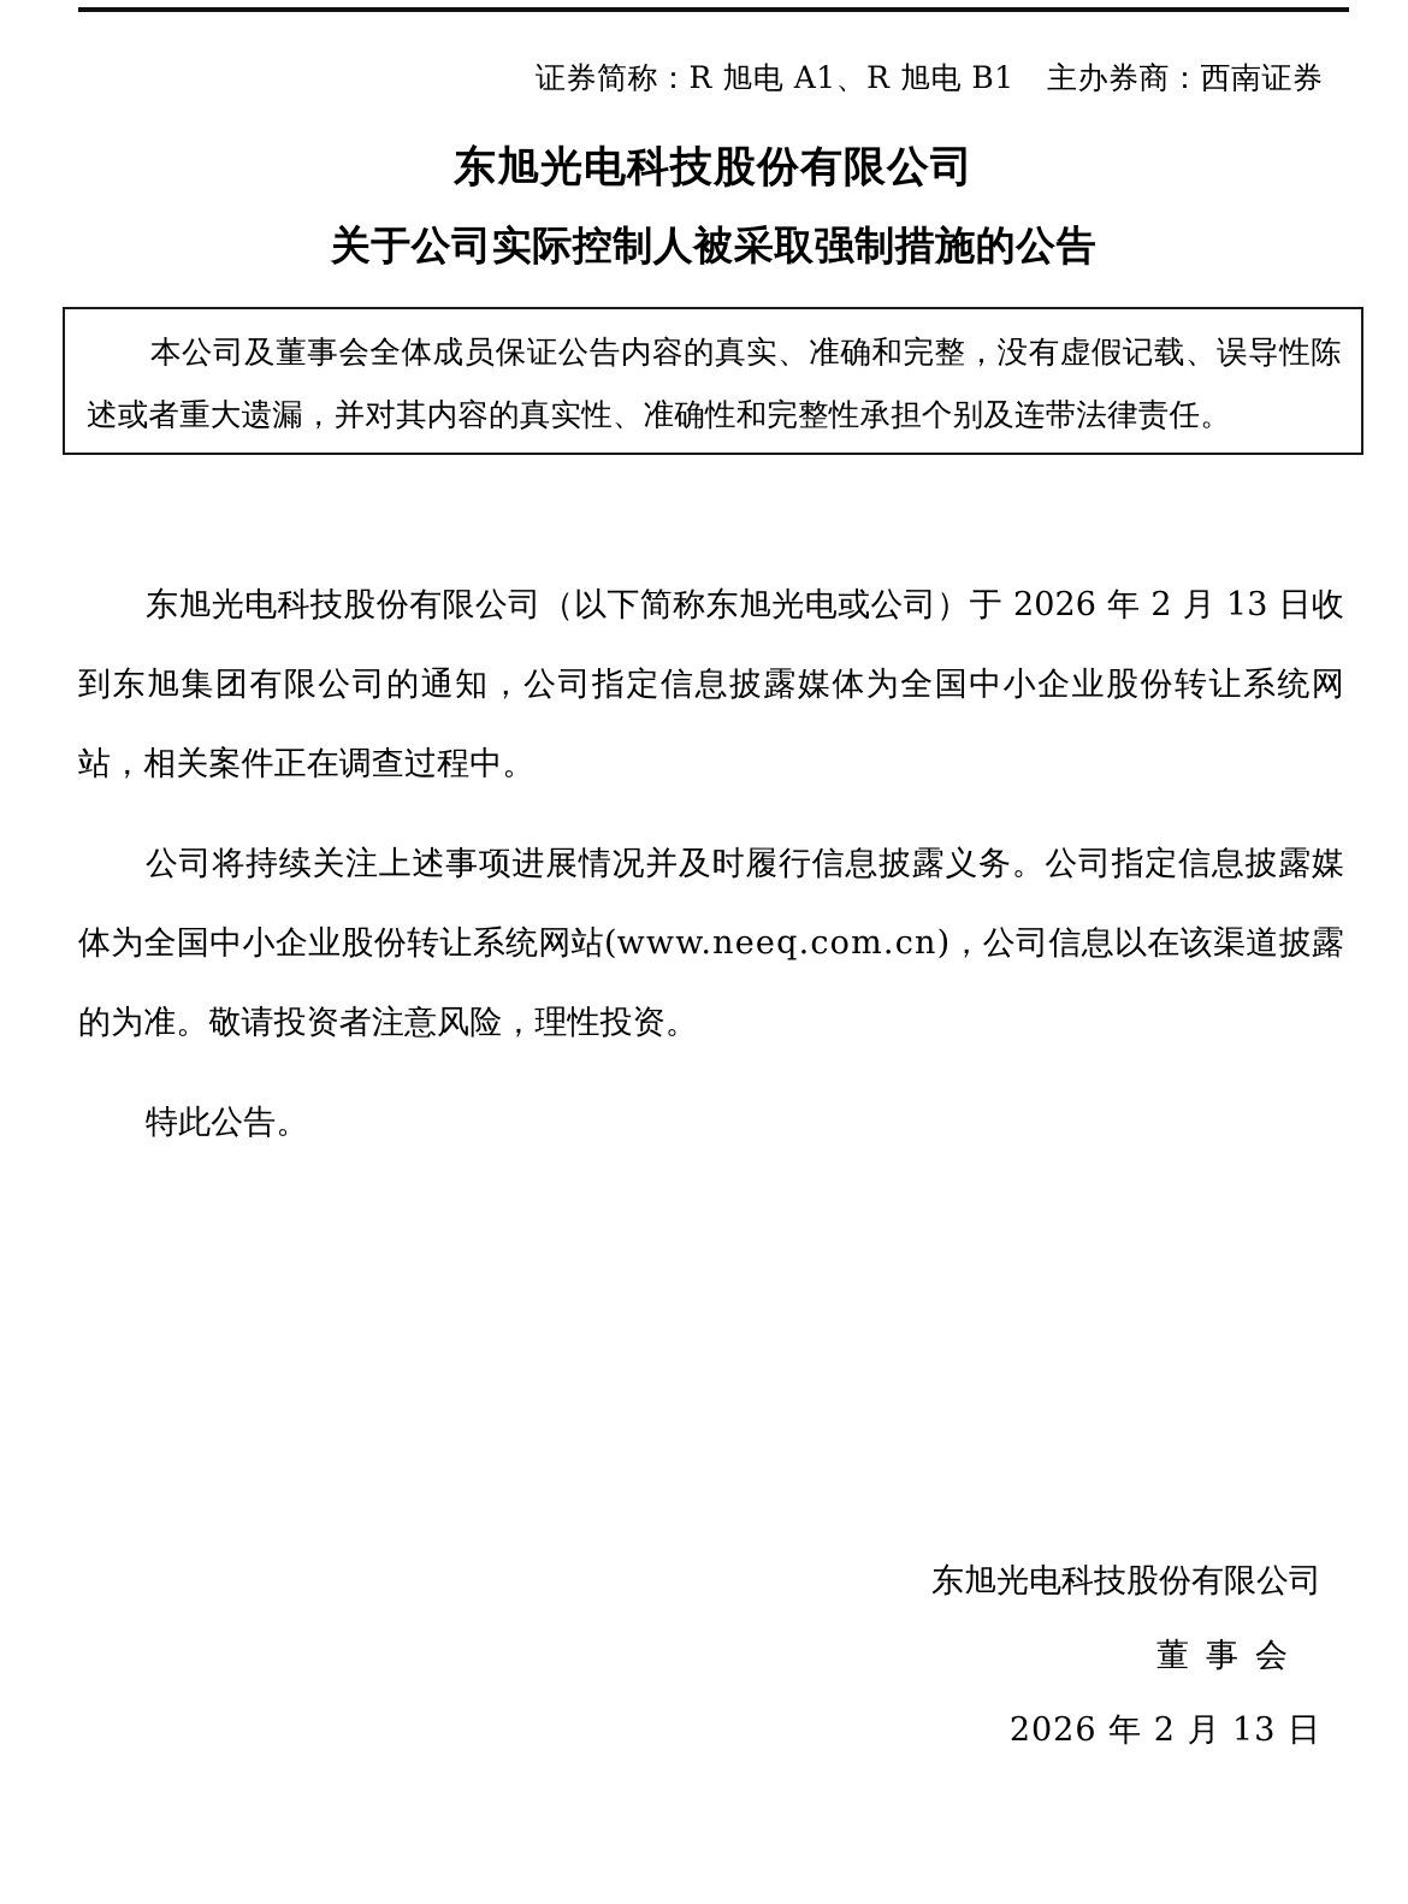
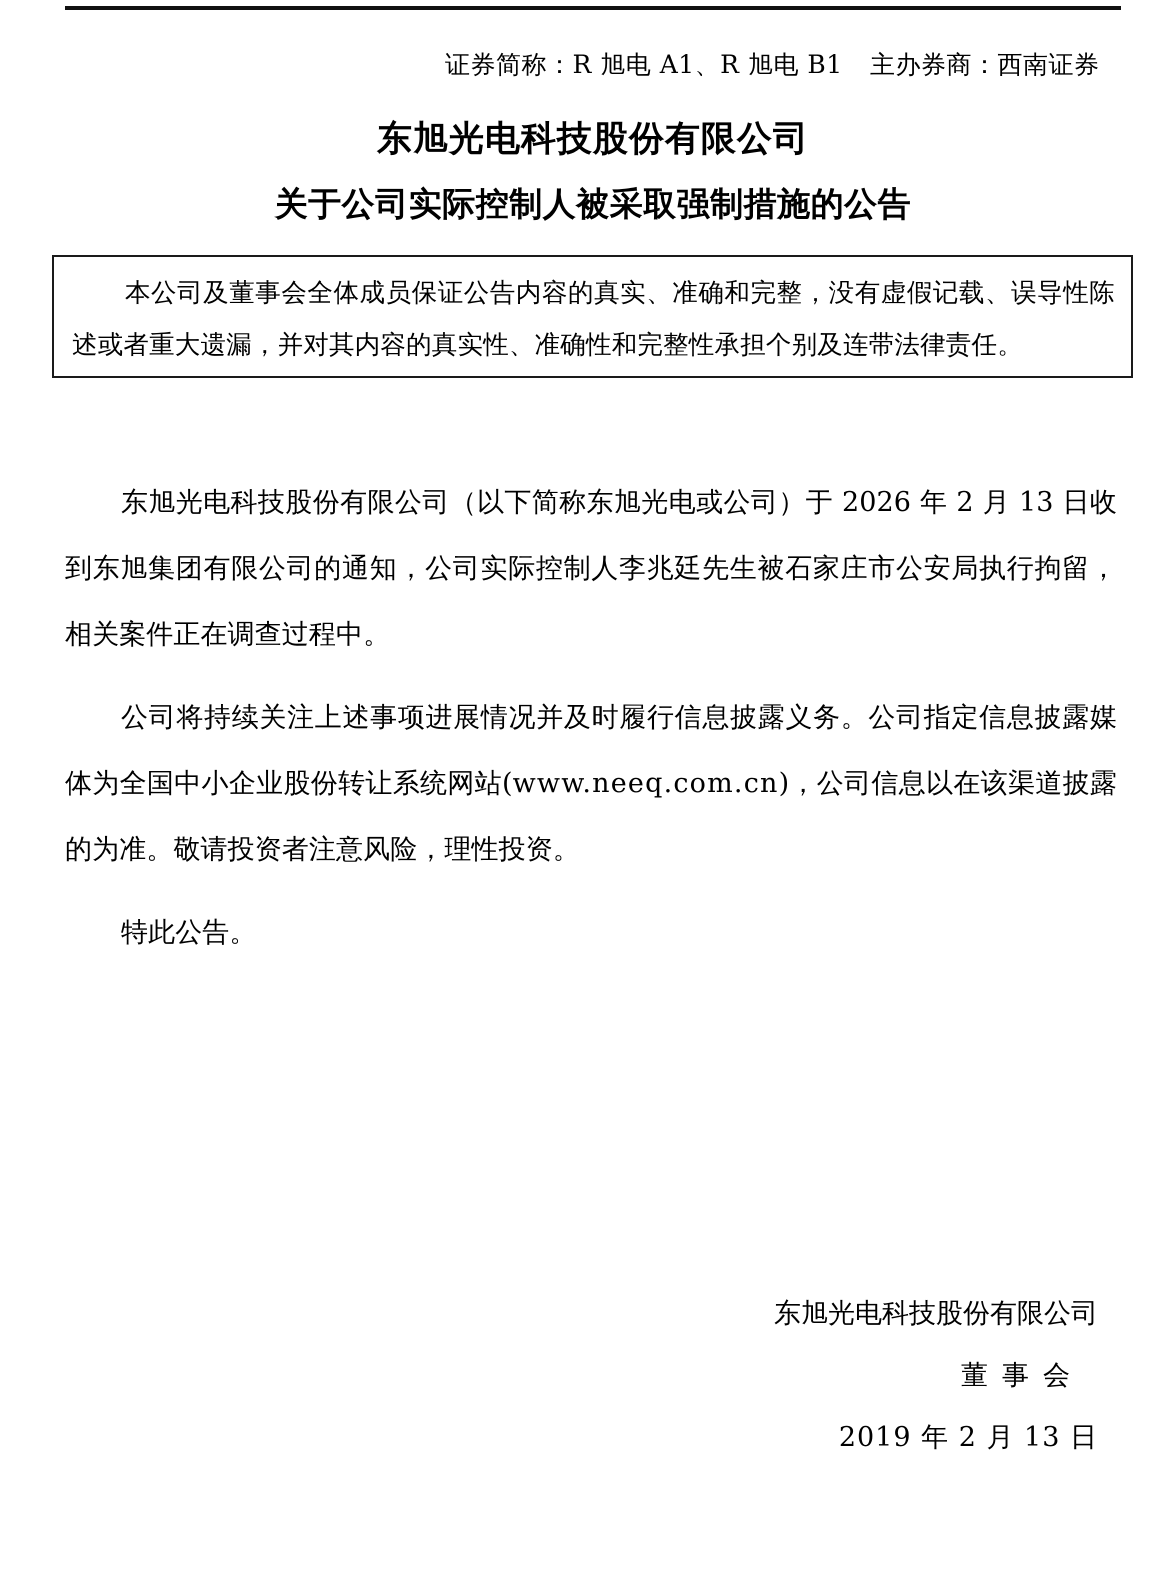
  证券简称：R 旭电 A1、R 旭电 B1
  主办券商：西南证券
  东旭光电科技股份有限公司
  关于公司实际控制人被采取强制措施的公告
  本公司及董事会全体成员保证公告内容的真实、准确和完整，没有虚假记载、误导性陈述或者重大遗漏，并对其内容的真实性、准确性和完整性承担个别及连带法律责任。
- 东旭光电科技股份有限公司（以下简称东旭光电或公司）于 2026 年 2 月 13 日收到东旭集团有限公司的通知，公司指定信息披露媒体为全国中小企业股份转让系统网站，相关案件正在调查过程中。
+ 东旭光电科技股份有限公司（以下简称东旭光电或公司）于 2026 年 2 月 13 日收到东旭集团有限公司的通知，公司实际控制人李兆廷先生被石家庄市公安局执行拘留，相关案件正在调查过程中。
  公司将持续关注上述事项进展情况并及时履行信息披露义务。公司指定信息披露媒体为全国中小企业股份转让系统网站(www.neeq.com.cn)，公司信息以在该渠道披露的为准。敬请投资者注意风险，理性投资。
  特此公告。
  东旭光电科技股份有限公司
  董事会
- 2026 年 2 月 13 日
+ 2019 年 2 月 13 日
